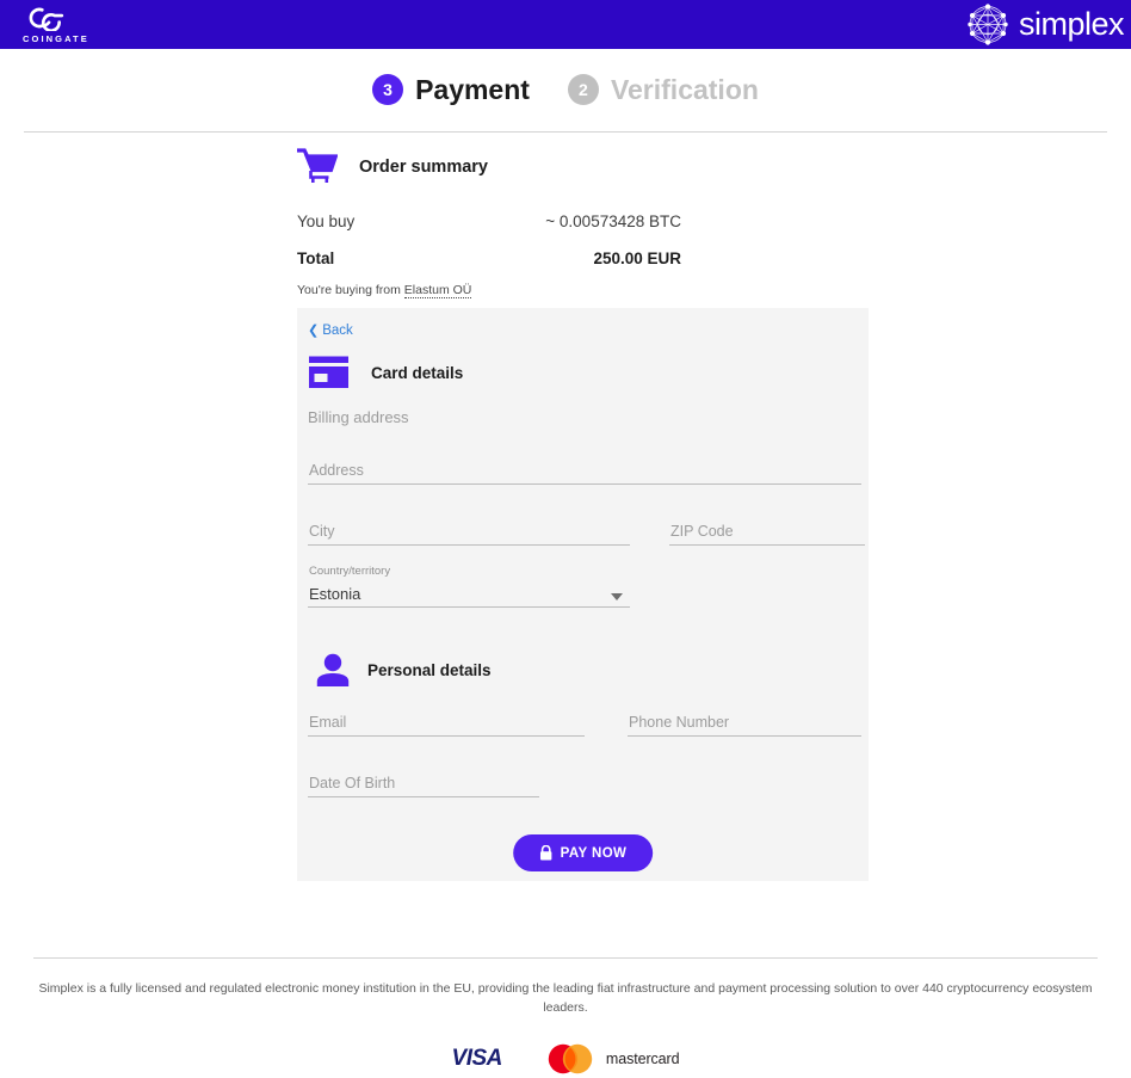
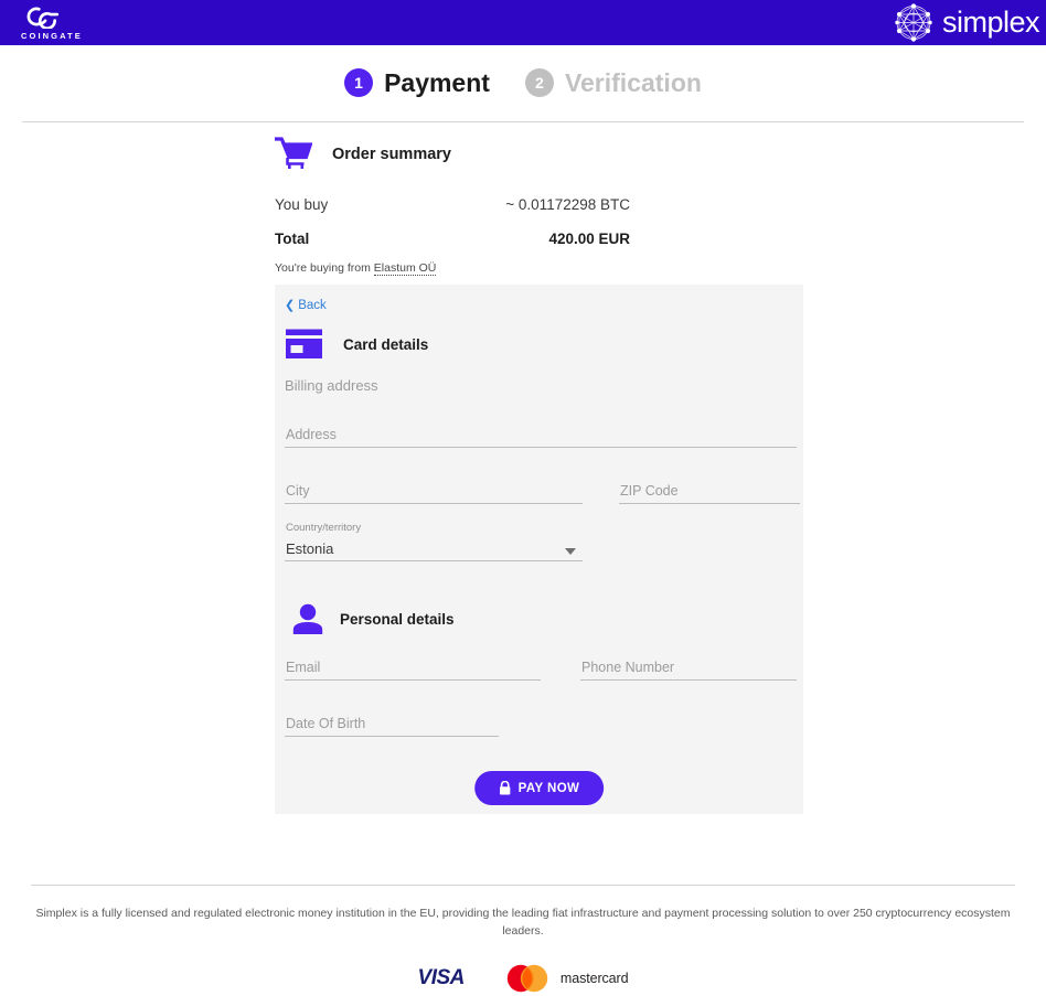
  COINGATE
  simplex
- 3
+ 1
  Payment
  2
  Verification
  Order summary
  You buy
- ~ 0.00573428 BTC
+ ~ 0.01172298 BTC
  Total
- 250.00 EUR
+ 420.00 EUR
  You're buying from Elastum OÜ
  ❮
  Back
  Card details
  Billing address
  Address
  City
  ZIP Code
  Country/territory
  Estonia
  Personal details
  Email
  Phone Number
  Date Of Birth
  PAY NOW
- Simplex is a fully licensed and regulated electronic money institution in the EU, providing the leading fiat infrastructure and payment processing solution to over 440 cryptocurrency ecosystem leaders.
+ Simplex is a fully licensed and regulated electronic money institution in the EU, providing the leading fiat infrastructure and payment processing solution to over 250 cryptocurrency ecosystem leaders.
  VISA
  mastercard
